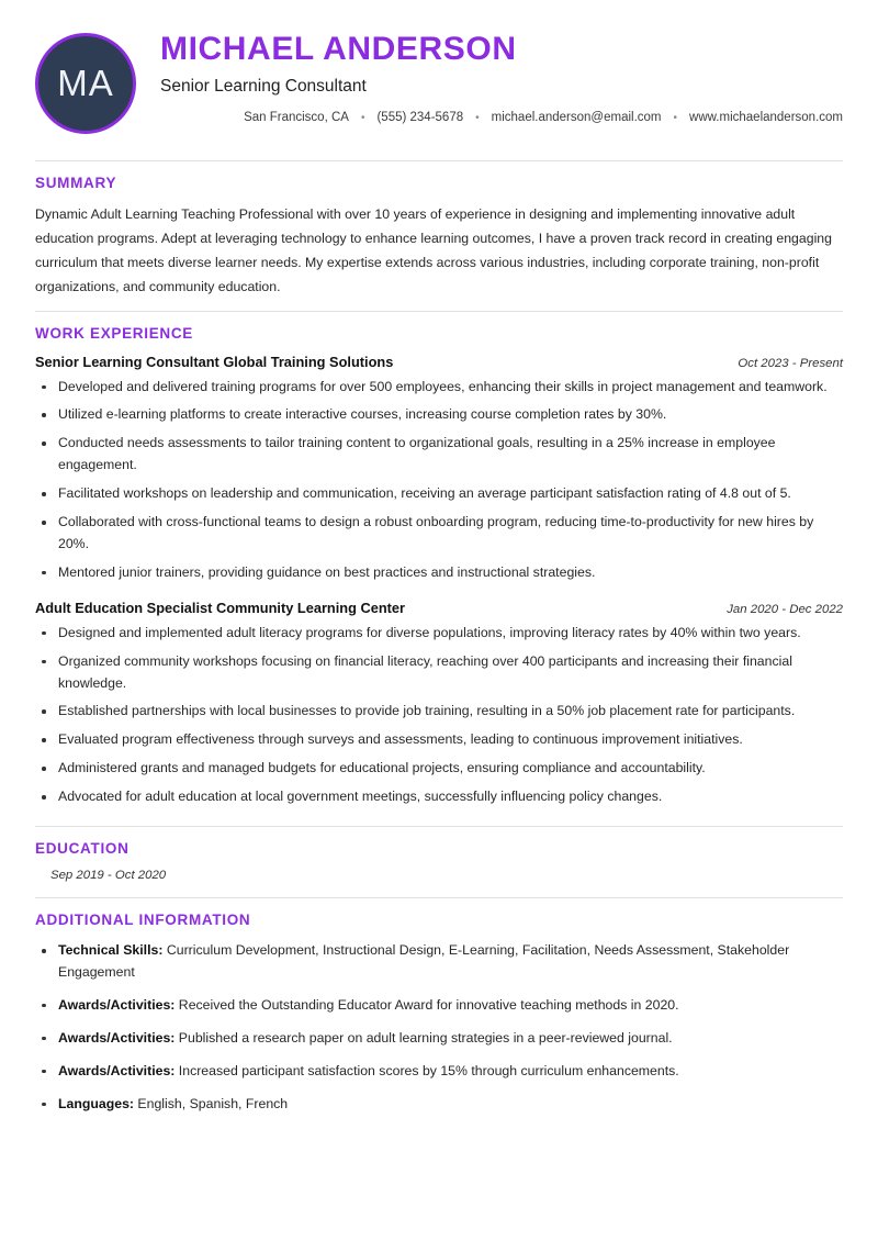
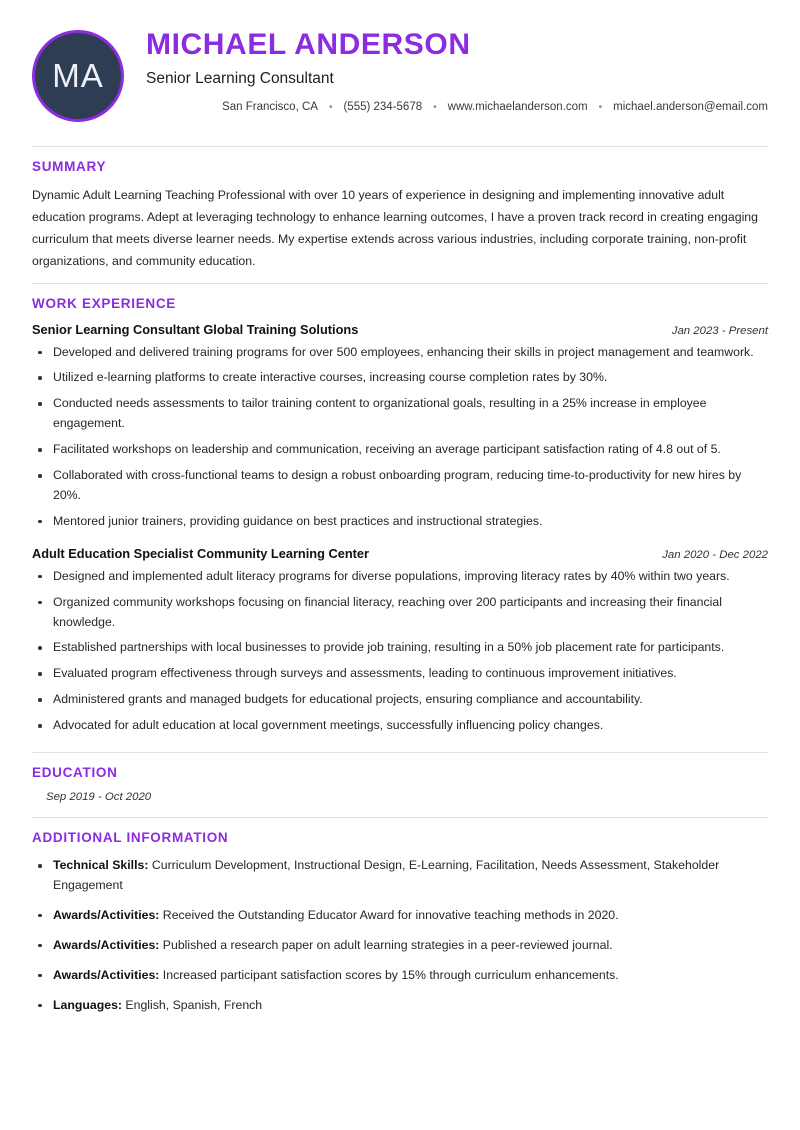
  MA
  MICHAEL ANDERSON
  Senior Learning Consultant
  San Francisco, CA
  •
  (555) 234-5678
  •
- michael.anderson@email.com
+ www.michaelanderson.com
  •
- www.michaelanderson.com
+ michael.anderson@email.com
  SUMMARY
  Dynamic Adult Learning Teaching Professional with over 10 years of experience in designing and implementing innovative adult education programs. Adept at leveraging technology to enhance learning outcomes, I have a proven track record in creating engaging curriculum that meets diverse learner needs. My expertise extends across various industries, including corporate training, non-profit organizations, and community education.
  WORK EXPERIENCE
  Senior Learning Consultant Global Training Solutions
- Oct 2023 - Present
+ Jan 2023 - Present
  Developed and delivered training programs for over 500 employees, enhancing their skills in project management and teamwork.
  Utilized e-learning platforms to create interactive courses, increasing course completion rates by 30%.
  Conducted needs assessments to tailor training content to organizational goals, resulting in a 25% increase in employee engagement.
  Facilitated workshops on leadership and communication, receiving an average participant satisfaction rating of 4.8 out of 5.
  Collaborated with cross-functional teams to design a robust onboarding program, reducing time-to-productivity for new hires by 20%.
  Mentored junior trainers, providing guidance on best practices and instructional strategies.
  Adult Education Specialist Community Learning Center
  Jan 2020 - Dec 2022
  Designed and implemented adult literacy programs for diverse populations, improving literacy rates by 40% within two years.
- Organized community workshops focusing on financial literacy, reaching over 400 participants and increasing their financial knowledge.
+ Organized community workshops focusing on financial literacy, reaching over 200 participants and increasing their financial knowledge.
  Established partnerships with local businesses to provide job training, resulting in a 50% job placement rate for participants.
  Evaluated program effectiveness through surveys and assessments, leading to continuous improvement initiatives.
  Administered grants and managed budgets for educational projects, ensuring compliance and accountability.
  Advocated for adult education at local government meetings, successfully influencing policy changes.
  EDUCATION
  Sep 2019 - Oct 2020
  ADDITIONAL INFORMATION
  Technical Skills: Curriculum Development, Instructional Design, E-Learning, Facilitation, Needs Assessment, Stakeholder Engagement
  Awards/Activities: Received the Outstanding Educator Award for innovative teaching methods in 2020.
  Awards/Activities: Published a research paper on adult learning strategies in a peer-reviewed journal.
  Awards/Activities: Increased participant satisfaction scores by 15% through curriculum enhancements.
  Languages: English, Spanish, French
